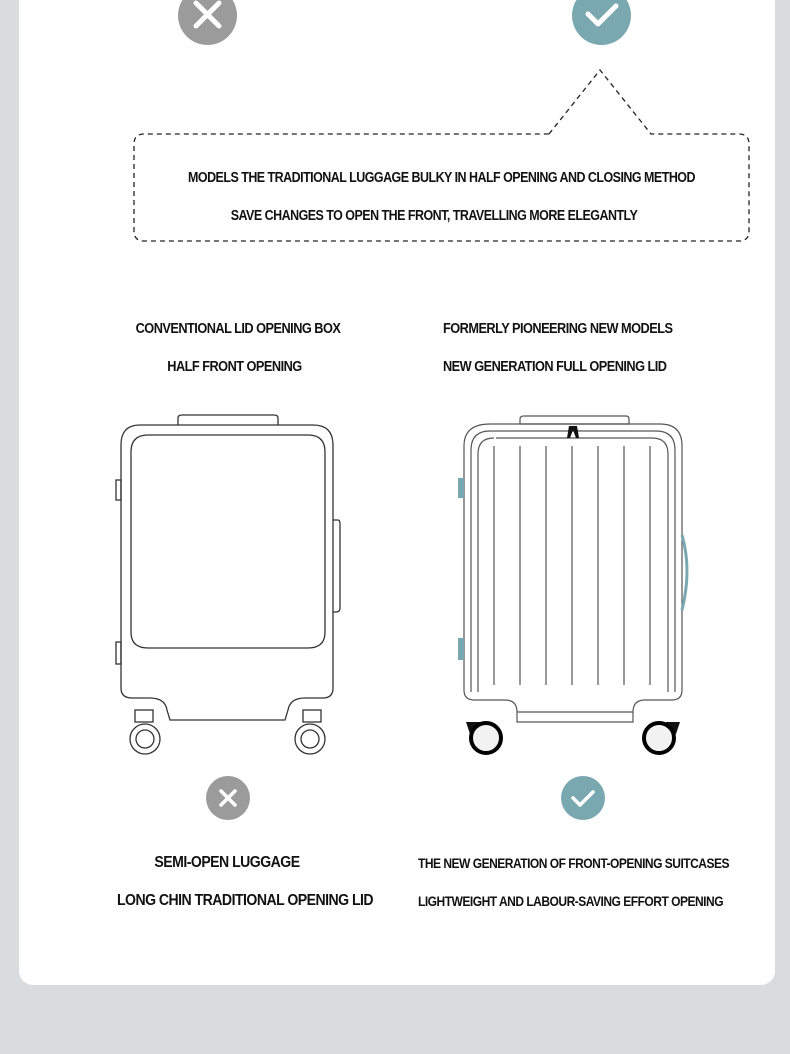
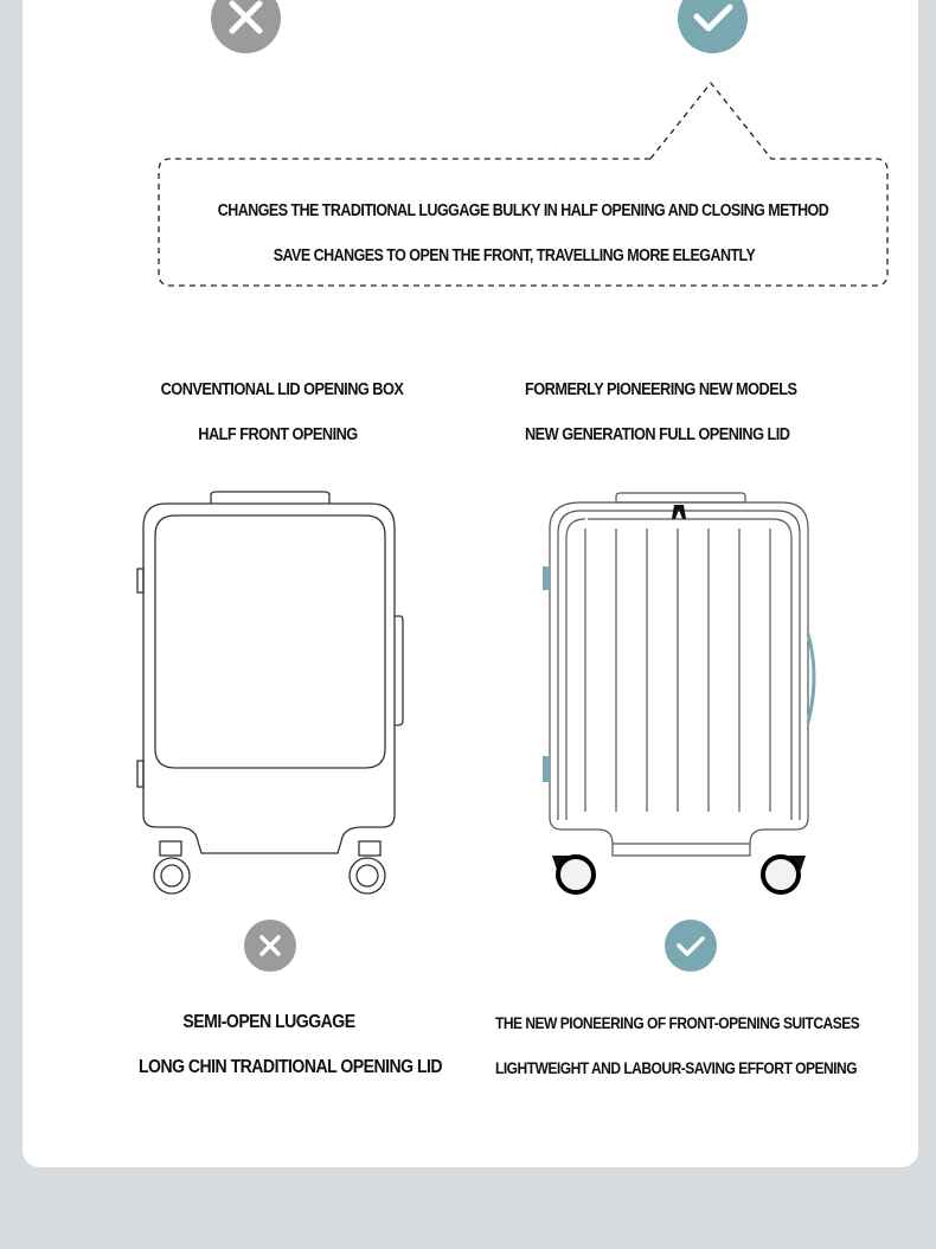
- MODELS THE TRADITIONAL LUGGAGE BULKY IN HALF OPENING AND CLOSING METHOD
+ CHANGES THE TRADITIONAL LUGGAGE BULKY IN HALF OPENING AND CLOSING METHOD
  SAVE CHANGES TO OPEN THE FRONT, TRAVELLING MORE ELEGANTLY
  CONVENTIONAL LID OPENING BOX
  HALF FRONT OPENING
  FORMERLY PIONEERING NEW MODELS
  NEW GENERATION FULL OPENING LID
  SEMI-OPEN LUGGAGE
  LONG CHIN TRADITIONAL OPENING LID
- THE NEW GENERATION OF FRONT-OPENING SUITCASES
+ THE NEW PIONEERING OF FRONT-OPENING SUITCASES
  LIGHTWEIGHT AND LABOUR-SAVING EFFORT OPENING
